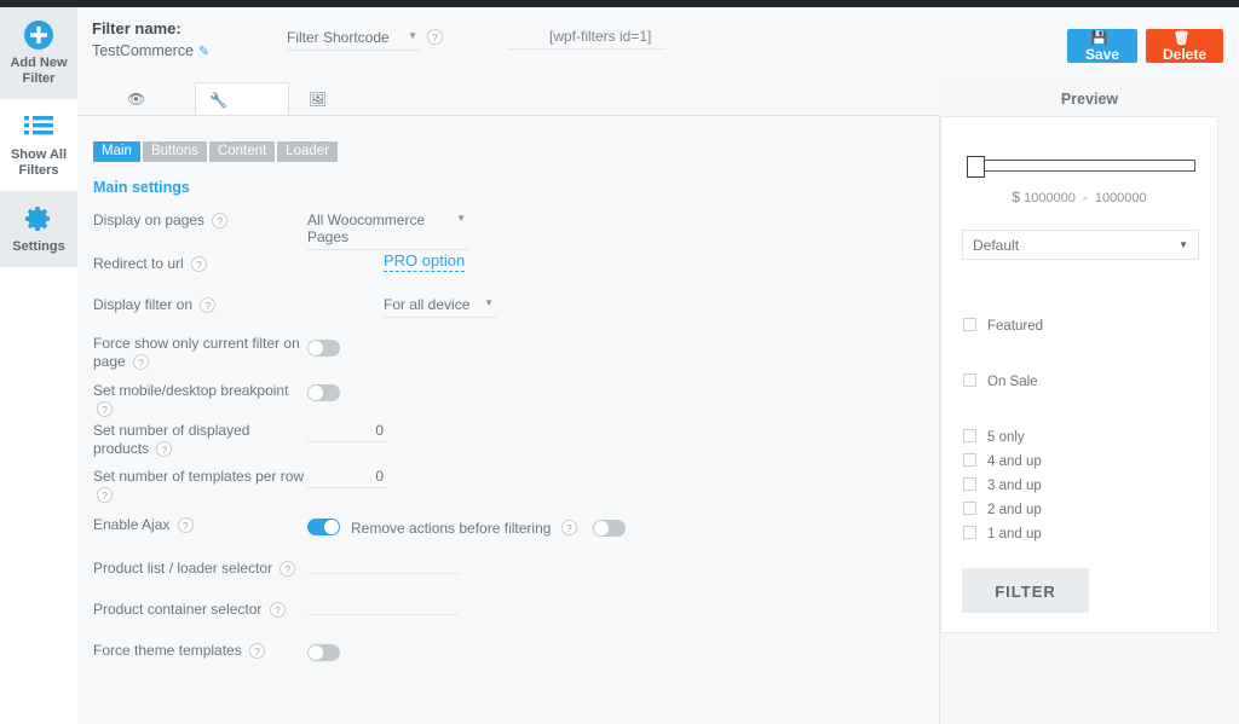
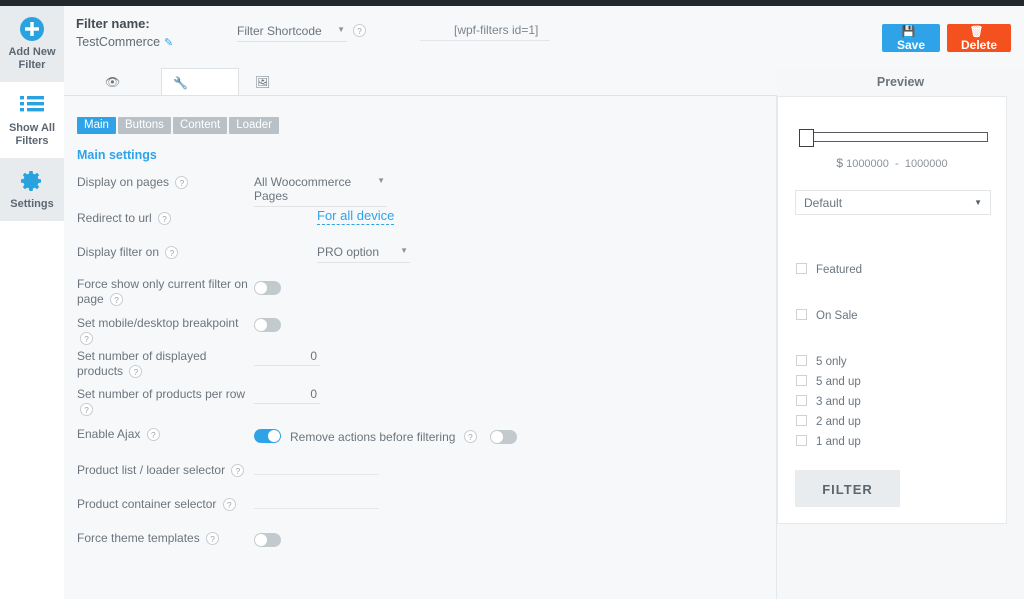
  Add New Filter
  Show All Filters
  Settings
  Filter name:
  TestCommerce ✎
  Filter Shortcode
  ▼
  ?
  [wpf-filters id=1]
  💾Save
  🗑Delete
  Main Buttons Content Loader
  Main settings
  Display on pages ?
  All Woocommerce Pages
  ▼
  Redirect to url ?
- PRO option
+ For all device
  Display filter on ?
- For all device
+ PRO option
  ▼
  Force show only current filter on page ?
  Set mobile/desktop breakpoint ?
  Set number of displayed products ?
  0
- Set number of templates per row ?
+ Set number of products per row ?
  0
  Enable Ajax ?
  Remove actions before filtering ?
  Product list / loader selector ?
  Product container selector ?
  Force theme templates ?
  Preview
  $ 1000000 - 1000000
  ▼
  Default
  Featured
  On Sale
  5 only
- 4 and up
+ 5 and up
  3 and up
  2 and up
  1 and up
  FILTER
